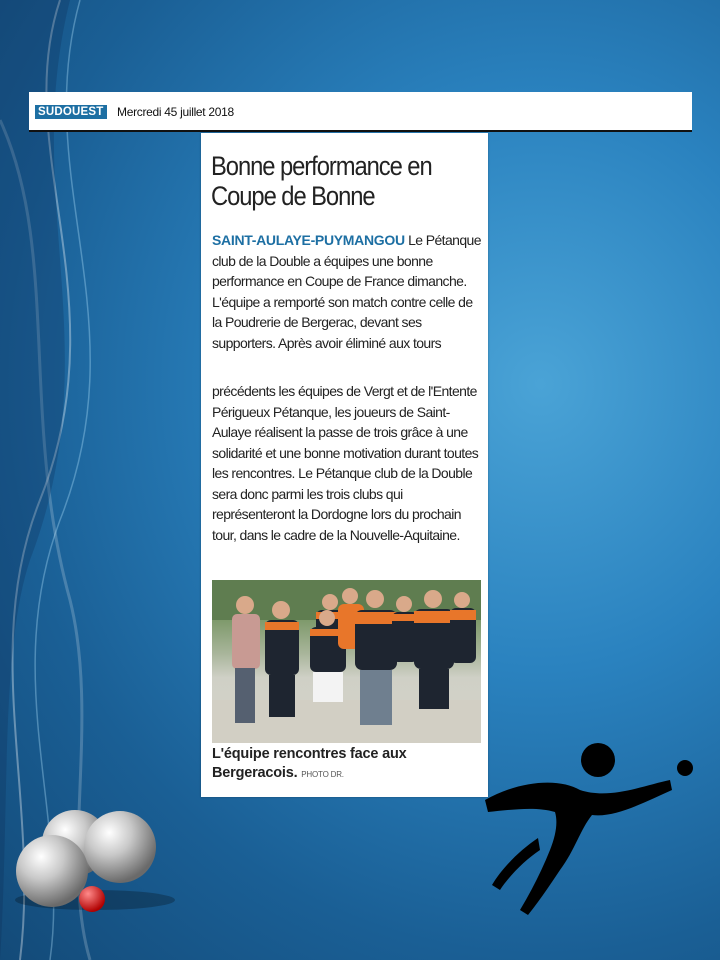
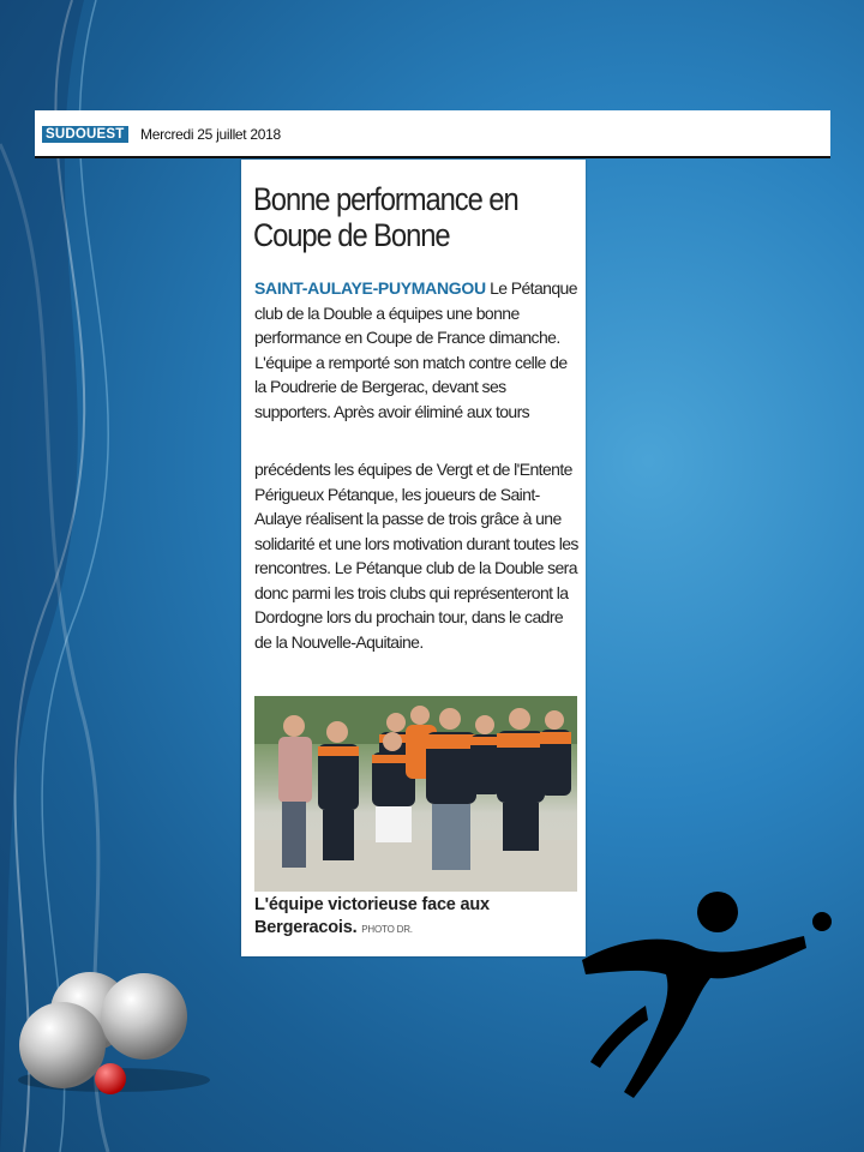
  SUDOUEST
- Mercredi 45 juillet 2018
+ Mercredi 25 juillet 2018
  Bonne performance en Coupe de Bonne
  SAINT-AULAYE-PUYMANGOU Le Pétanque club de la Double a équipes une bonne performance en Coupe de France dimanche. L'équipe a remporté son match contre celle de la Poudrerie de Bergerac, devant ses supporters. Après avoir éliminé aux tours
- précédents les équipes de Vergt et de l'Entente Périgueux Pétanque, les joueurs de Saint-Aulaye réalisent la passe de trois grâce à une solidarité et une bonne motivation durant toutes les rencontres. Le Pétanque club de la Double sera donc parmi les trois clubs qui représenteront la Dordogne lors du prochain tour, dans le cadre de la Nouvelle-Aquitaine.
+ précédents les équipes de Vergt et de l'Entente Périgueux Pétanque, les joueurs de Saint-Aulaye réalisent la passe de trois grâce à une solidarité et une lors motivation durant toutes les rencontres. Le Pétanque club de la Double sera donc parmi les trois clubs qui représenteront la Dordogne lors du prochain tour, dans le cadre de la Nouvelle-Aquitaine.
- L'équipe rencontres face aux Bergeracois. PHOTO DR.
+ L'équipe victorieuse face aux Bergeracois. PHOTO DR.
